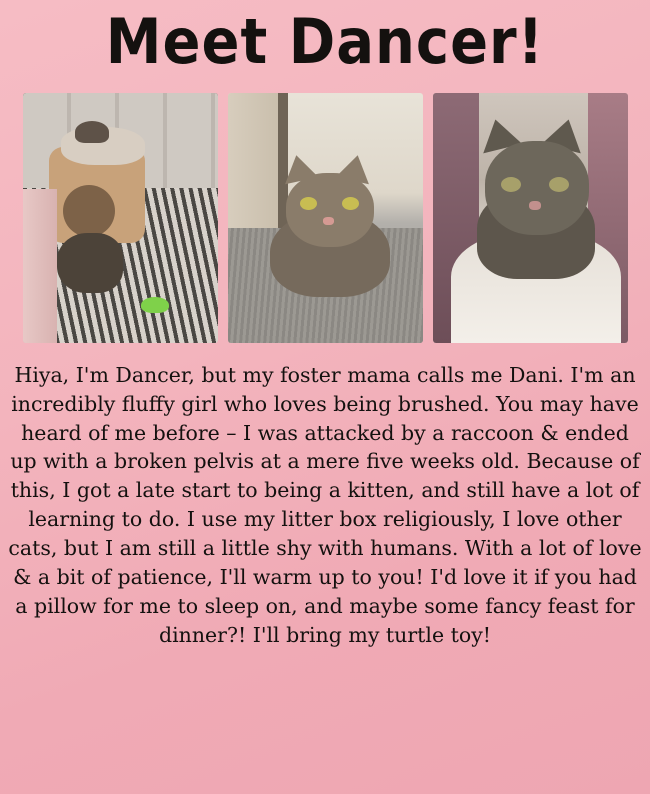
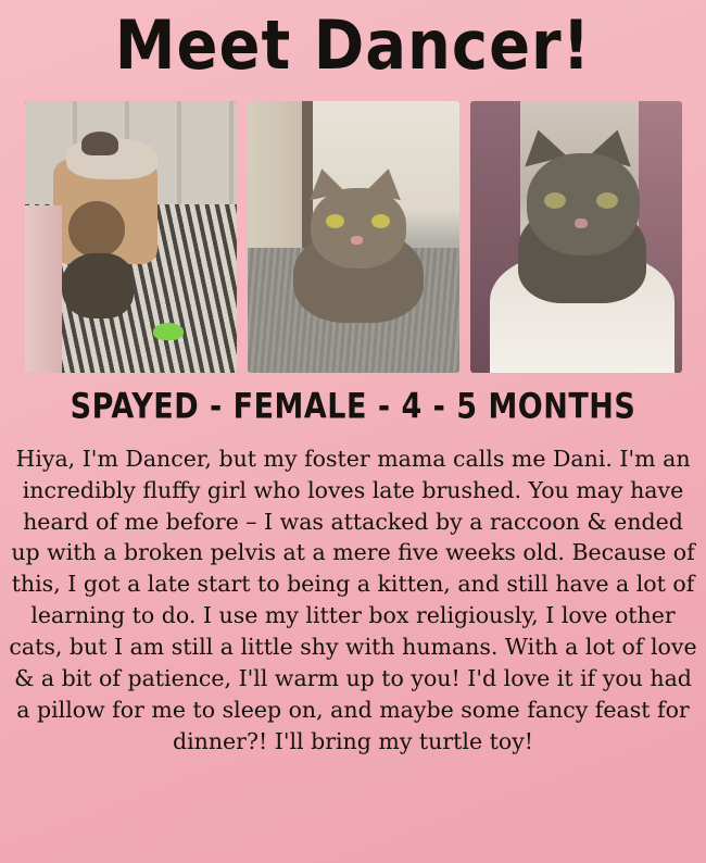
  Meet Dancer!
+ SPAYED - FEMALE - 4 - 5 MONTHS
- Hiya, I'm Dancer, but my foster mama calls me Dani. I'm an incredibly fluffy girl who loves being brushed. You may have heard of me before – I was attacked by a raccoon & ended up with a broken pelvis at a mere five weeks old. Because of this, I got a late start to being a kitten, and still have a lot of learning to do. I use my litter box religiously, I love other cats, but I am still a little shy with humans. With a lot of love & a bit of patience, I'll warm up to you! I'd love it if you had a pillow for me to sleep on, and maybe some fancy feast for dinner?! I'll bring my turtle toy!
+ Hiya, I'm Dancer, but my foster mama calls me Dani. I'm an incredibly fluffy girl who loves late brushed. You may have heard of me before – I was attacked by a raccoon & ended up with a broken pelvis at a mere five weeks old. Because of this, I got a late start to being a kitten, and still have a lot of learning to do. I use my litter box religiously, I love other cats, but I am still a little shy with humans. With a lot of love & a bit of patience, I'll warm up to you! I'd love it if you had a pillow for me to sleep on, and maybe some fancy feast for dinner?! I'll bring my turtle toy!
